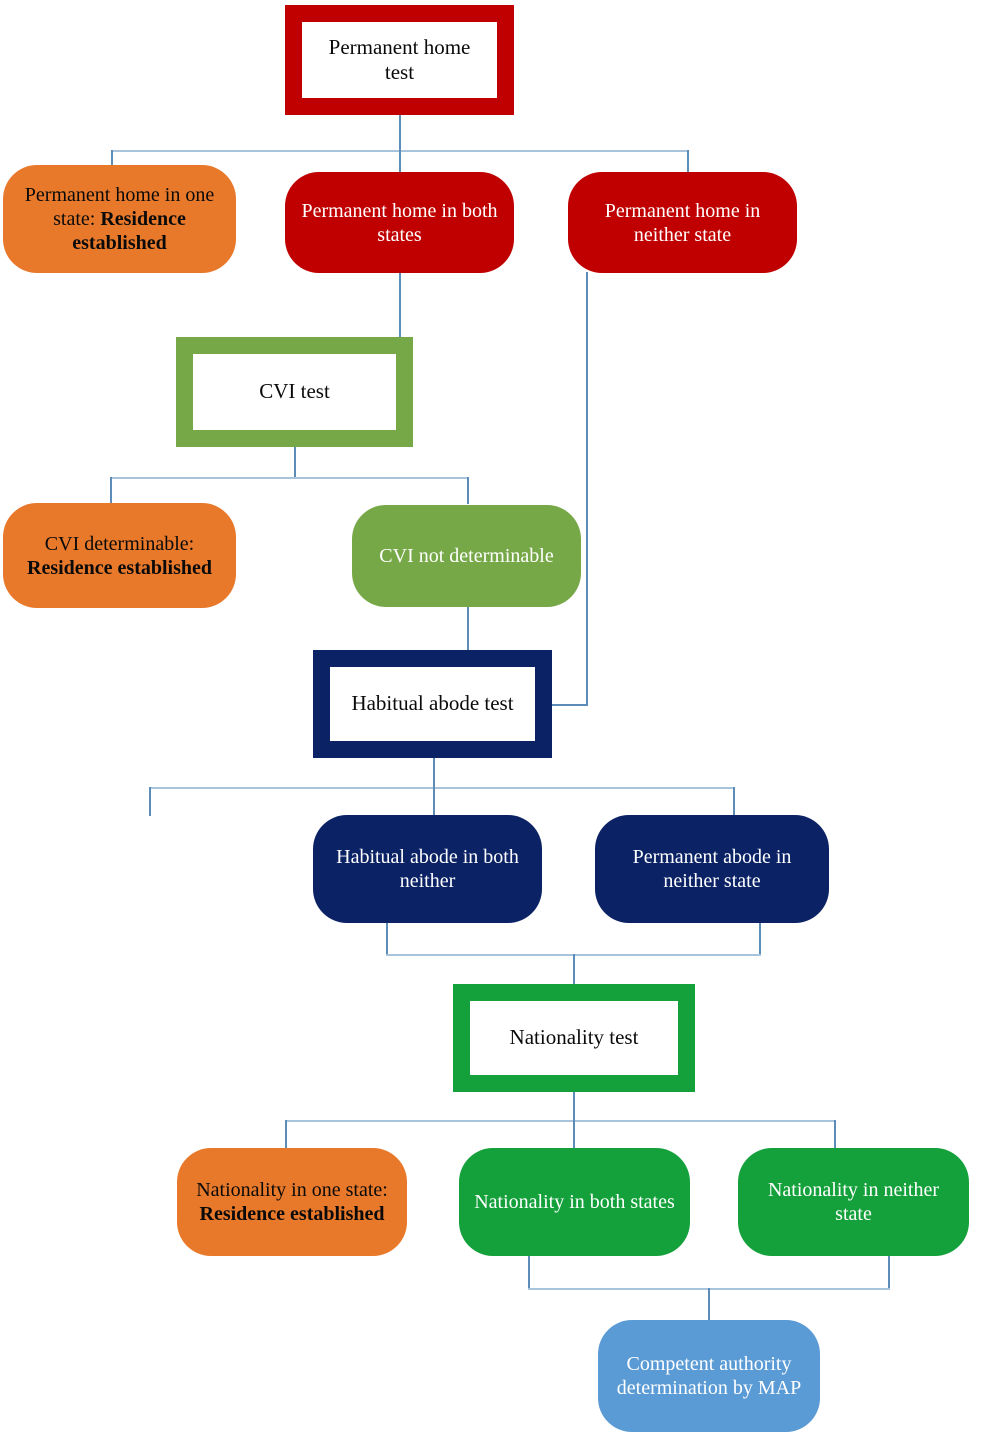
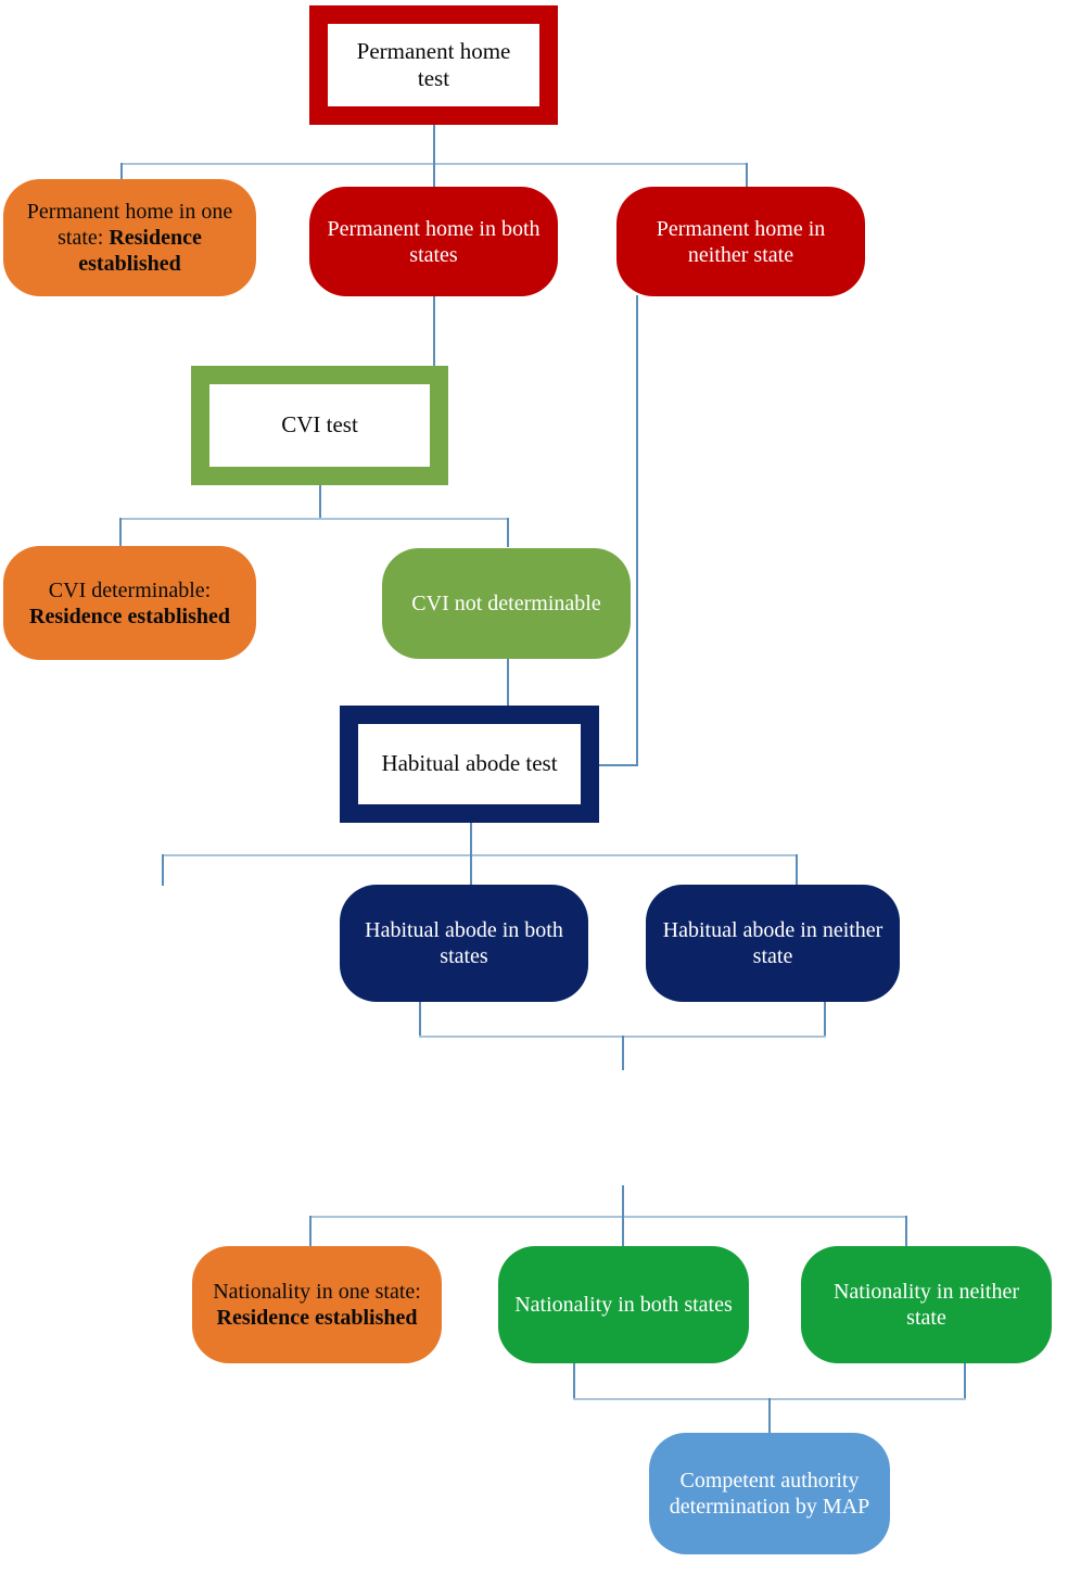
  Permanent home test
  Permanent home in one state: Residence established
  Permanent home in both states
  Permanent home in neither state
  CVI test
  CVI determinable: Residence established
  CVI not determinable
  Habitual abode test
- Habitual abode in both neither
+ Habitual abode in both states
- Permanent abode in neither state
+ Habitual abode in neither state
- Nationality test
  Nationality in one state: Residence established
  Nationality in both states
  Nationality in neither state
  Competent authority determination by MAP
